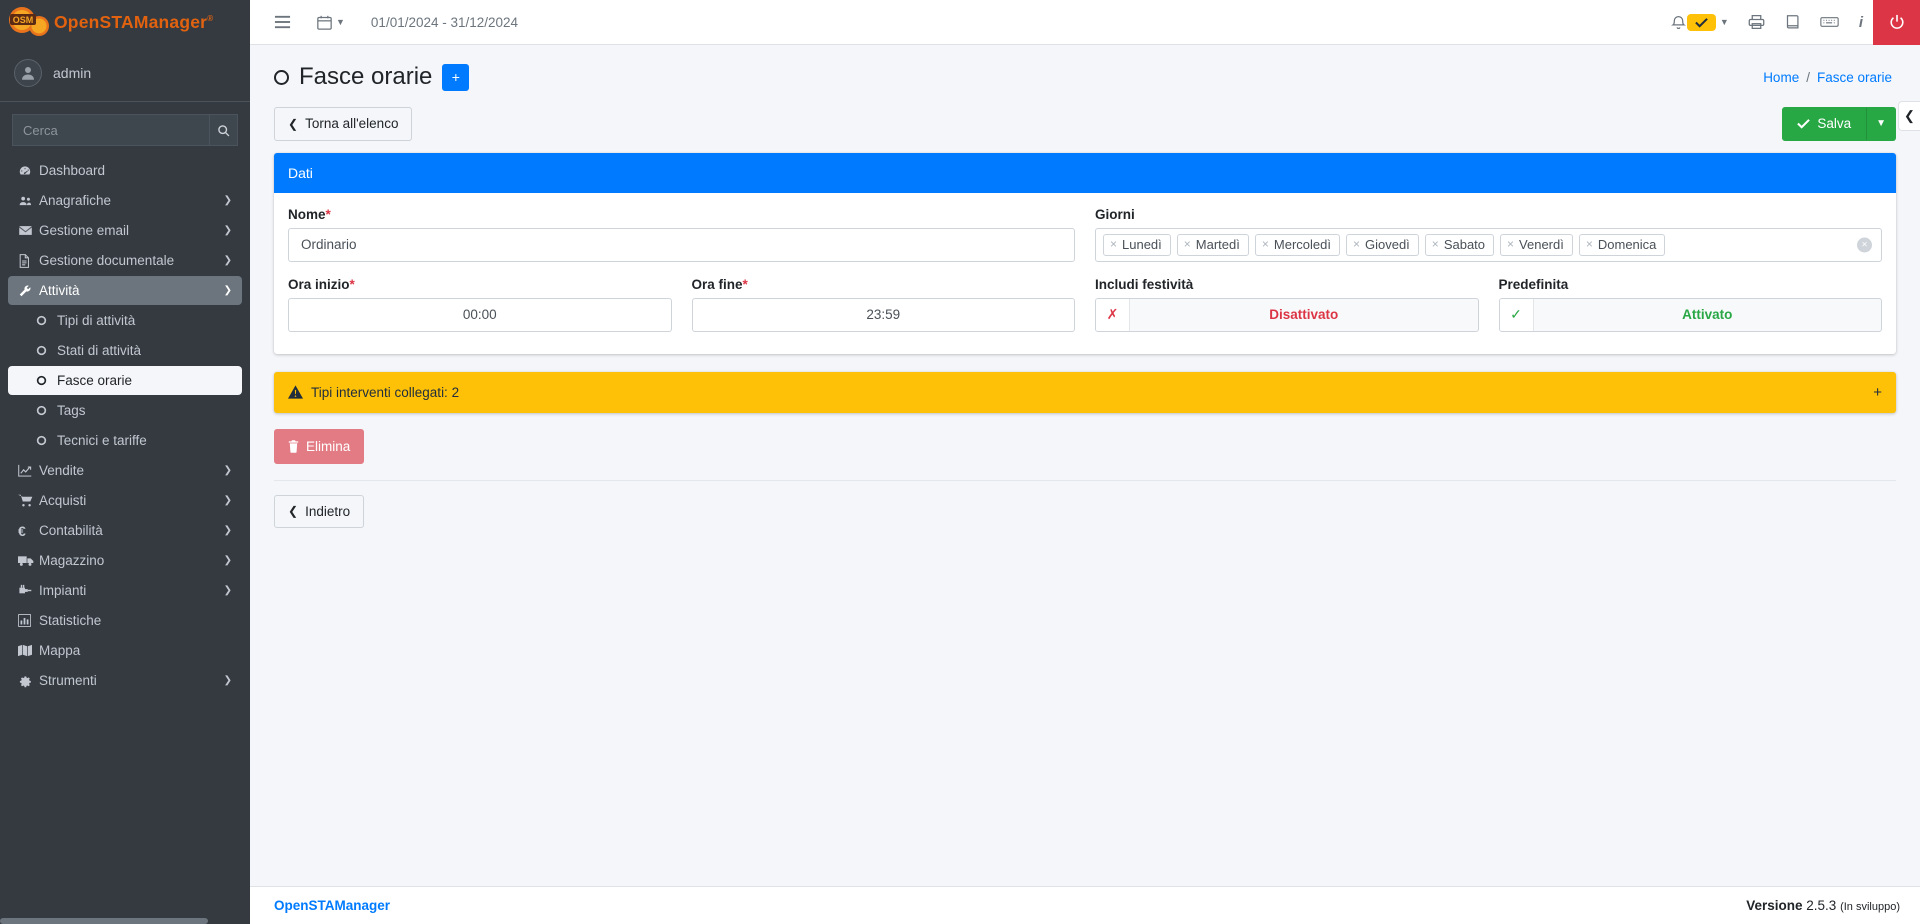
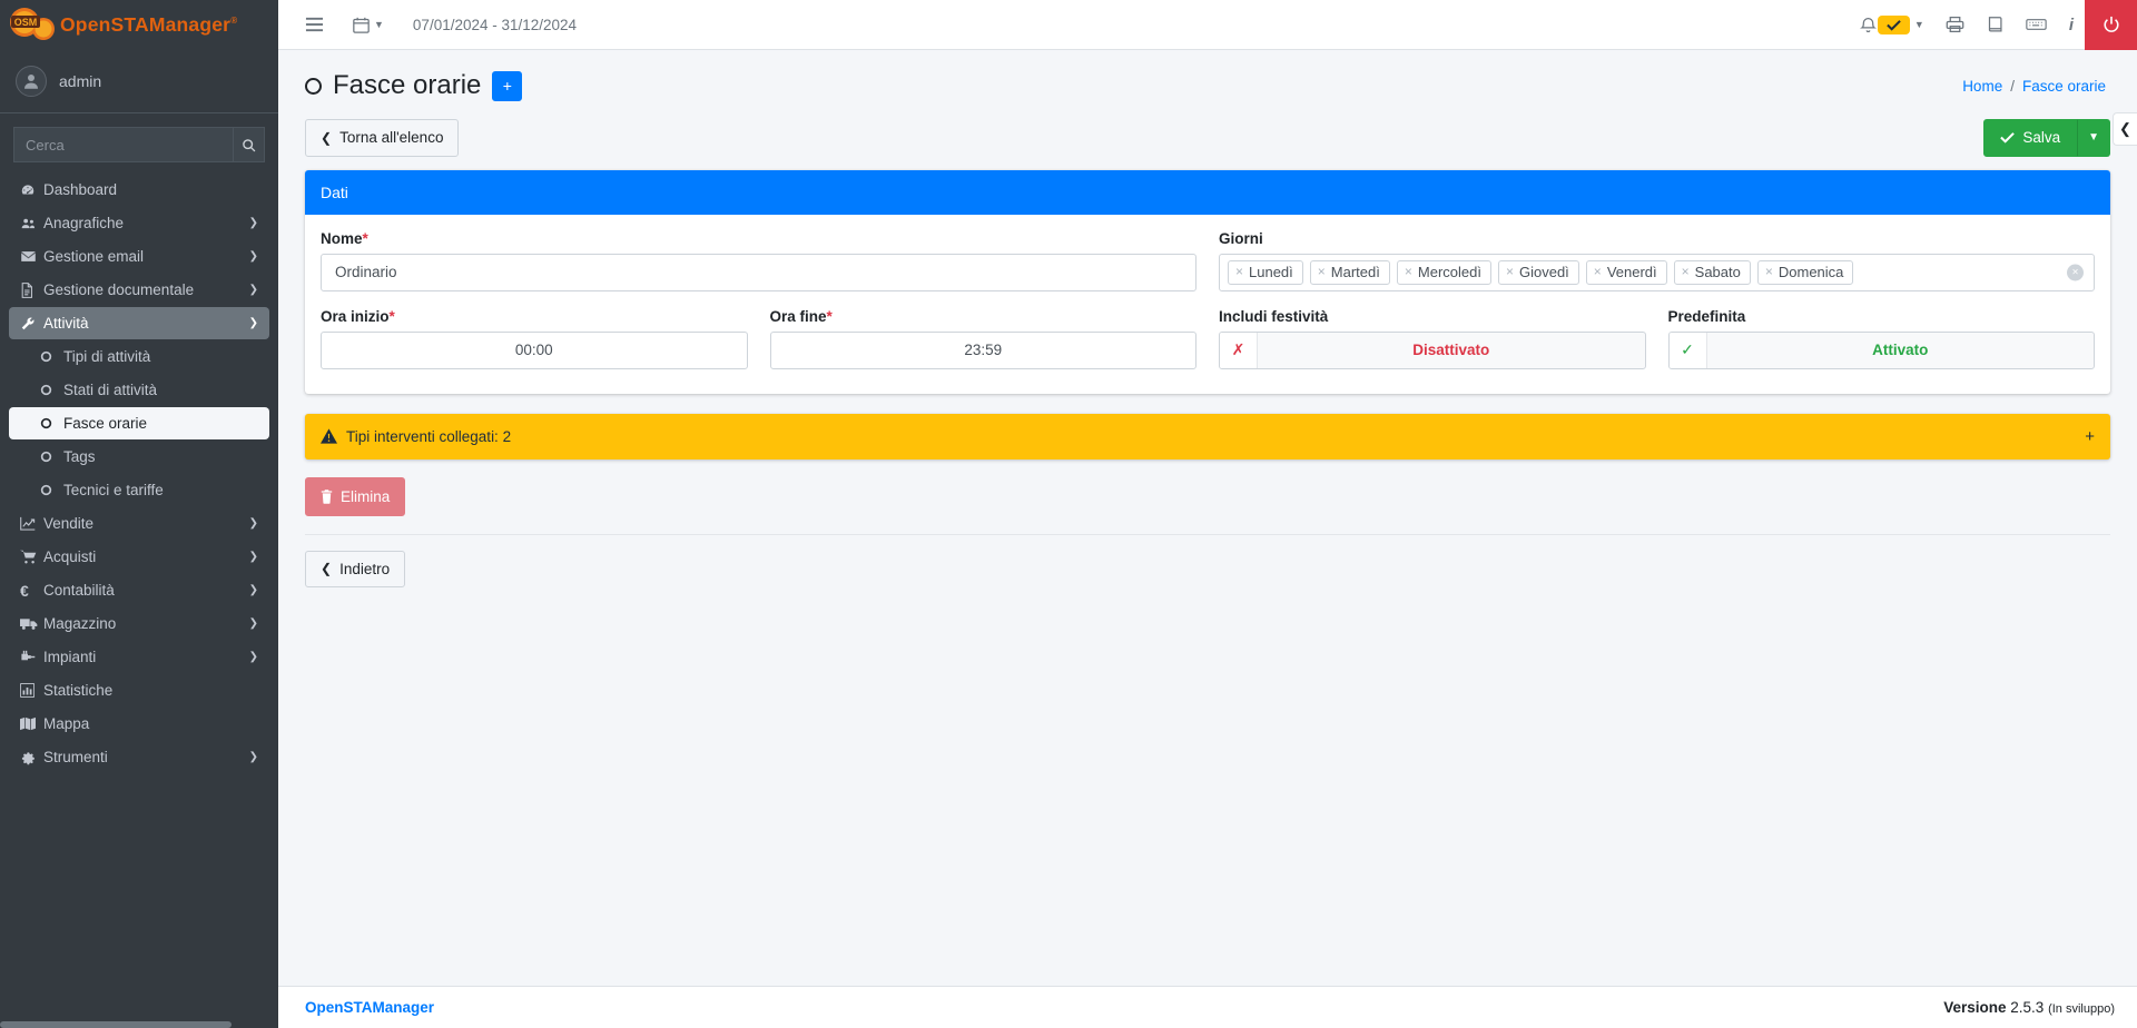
  OSM
  OpenSTAManager®
  admin
  Cerca
  Dashboard
  Anagrafiche
  ❯
  Gestione email
  ❯
  Gestione documentale
  ❯
  Attività
  ❯
  Tipi di attività
  Stati di attività
  Fasce orarie
  Tags
  Tecnici e tariffe
  Vendite
  ❯
  Acquisti
  ❯
  €
  Contabilità
  ❯
  Magazzino
  ❯
  Impianti
  ❯
  Statistiche
  Mappa
  Strumenti
  ❯
  ▼
- 01/01/2024 - 31/12/2024
+ 07/01/2024 - 31/12/2024
  ▼
  i
  Fasce orarie
  +
  Home
  /
  Fasce orarie
  ❮
  ❮
  Torna all'elenco
  Salva
  ▼
  Dati
  Nome*
  Ordinario
  Giorni
  ×
  Lunedì
  ×
  Martedì
  ×
  Mercoledì
  ×
  Giovedì
  ×
- Sabato
+ Venerdì
  ×
- Venerdì
+ Sabato
  ×
  Domenica
  ×
  Ora inizio*
  00:00
  Ora fine*
  23:59
  Includi festività
  ✗
  Disattivato
  Predefinita
  ✓
  Attivato
  Tipi interventi collegati: 2
  +
  Elimina
  ❮
  Indietro
  OpenSTAManager
  Versione 2.5.3 (In sviluppo)
